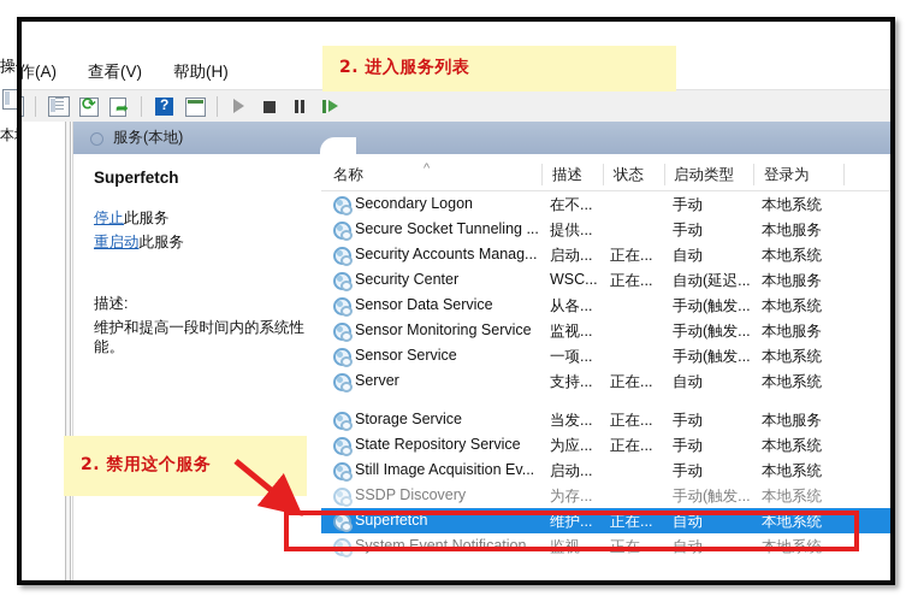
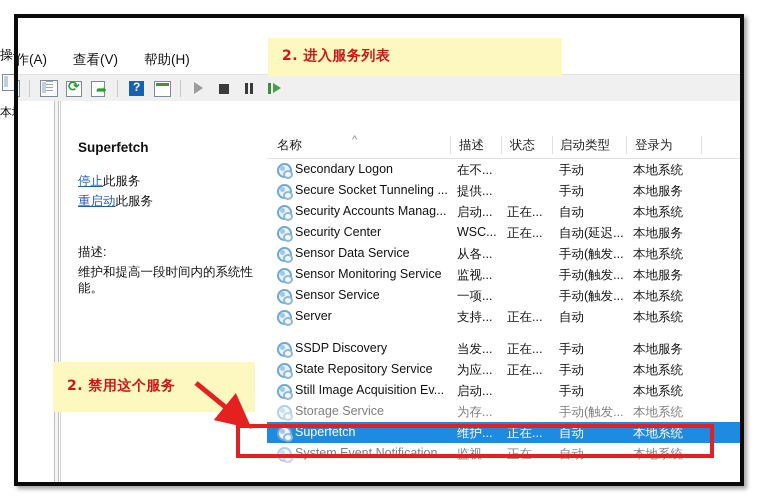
  作(A)
  查看(V)
  帮助(H)
  ➦
- 服务(本地)
  Superfetch
  停止此服务
  重启动此服务
  描述:
  维护和提高一段时间内的系统性能。
  名称
  ^
  描述
  状态
  启动类型
  登录为
  Secondary Logon
  在不...
  手动
  本地系统
  Secure Socket Tunneling ...
  提供...
  手动
  本地服务
  Security Accounts Manag...
  启动...
  正在...
  自动
  本地系统
  Security Center
  WSC...
  正在...
  自动(延迟...
  本地服务
  Sensor Data Service
  从各...
  手动(触发...
  本地系统
  Sensor Monitoring Service
  监视...
  手动(触发...
  本地服务
  Sensor Service
  一项...
  手动(触发...
  本地系统
  Server
  支持...
  正在...
  自动
  本地系统
- Storage Service
+ SSDP Discovery
  当发...
  正在...
  手动
  本地服务
  State Repository Service
  为应...
  正在...
  手动
  本地系统
  Still Image Acquisition Ev...
  启动...
  手动
  本地系统
- SSDP Discovery
+ Storage Service
  为存...
  手动(触发...
  本地系统
  Superfetch
  维护...
  正在...
  自动
  本地系统
  System Event Notification...
  监视...
  正在...
  自动
  本地系统
  2. 进入服务列表
  2. 禁用这个服务
